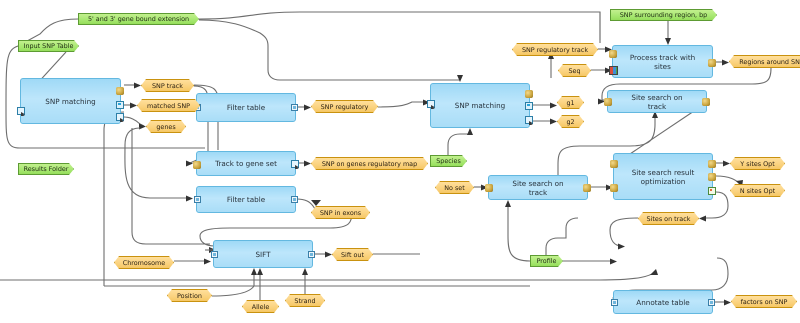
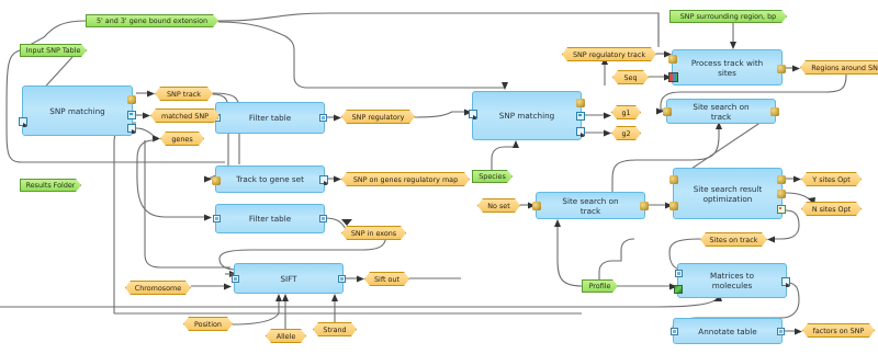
  SNP matching
  Filter table
  Track to gene set
  Filter table
  SIFT
  SNP matching
  Site search on track
  Process track with sites
  Site search on track
  Site search result optimization
+ Matrices to molecules
  Annotate table
  SNP track
  matched SNP
  genes
  SNP regulatory
  SNP on genes regulatory map
  SNP in exons
  Sift out
  Chromosome
  Position
  Allele
  Strand
  g1
  g2
  No set
  SNP regulatory track
  Seq
  Regions around SN
  Y sites Opt
  N sites Opt
  Sites on track
  factors on SNP
  5' and 3' gene bound extension
  Input SNP Table
  Results Folder
  Species
  Profile
  SNP surrounding region, bp
